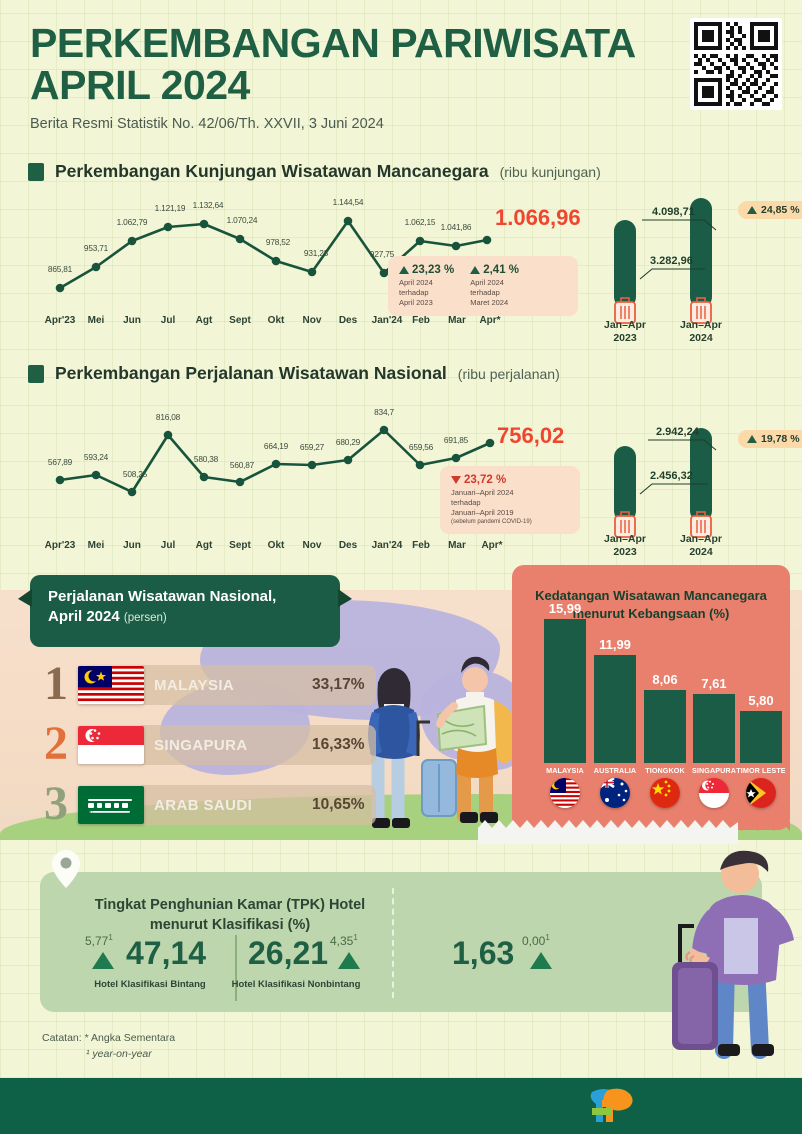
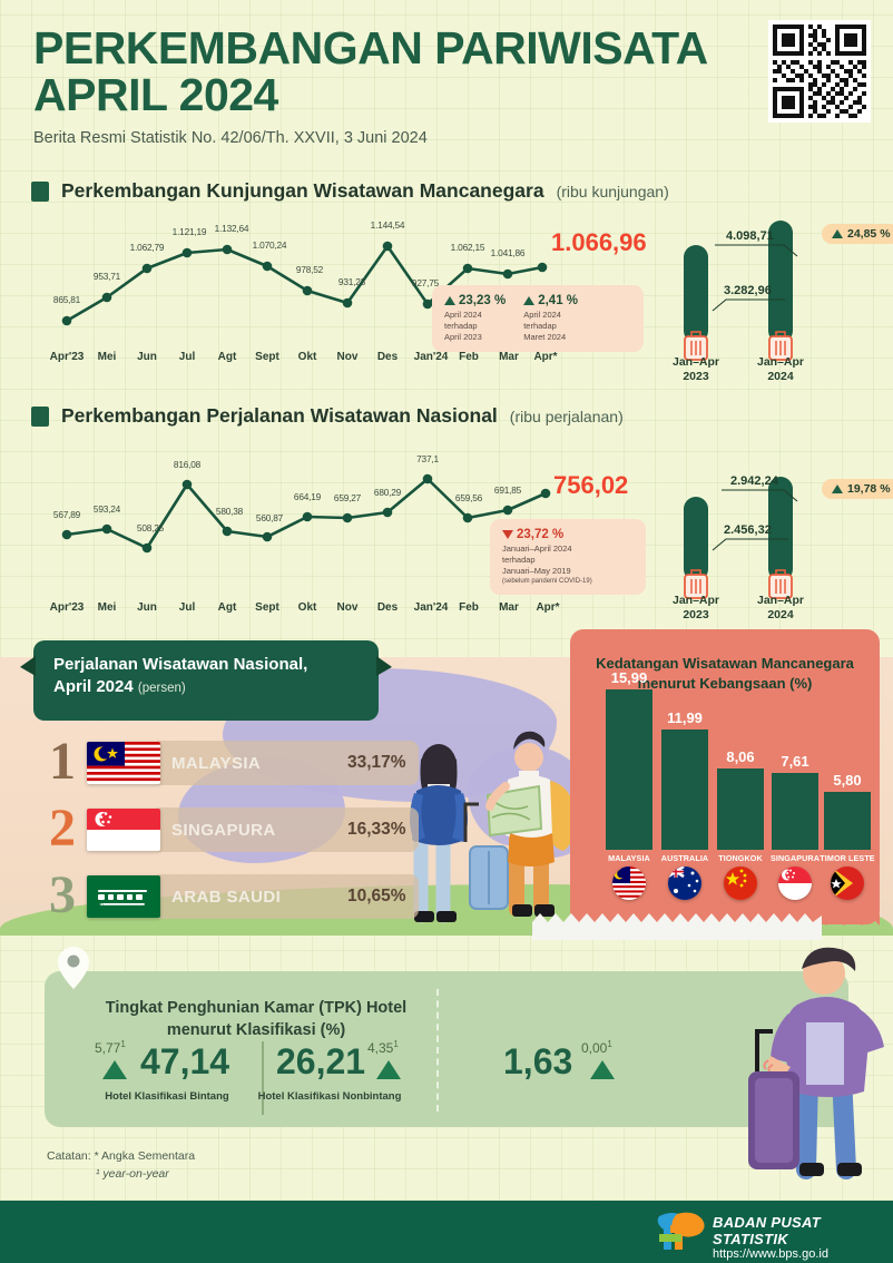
  PERKEMBANGAN PARIWISATA
  APRIL 2024
  Berita Resmi Statistik No. 42/06/Th. XXVII, 3 Juni 2024
  Perkembangan Kunjungan Wisatawan Mancanegara
  (ribu kunjungan)
  865,81
  953,71
  1.062,79
  1.121,19
  1.132,64
  1.070,24
  978,52
  931,23
  1.144,54
  927,75
  1.062,15
  1.041,86
  1.066,96
  Apr'23
  Mei
  Jun
  Jul
  Agt
  Sept
  Okt
  Nov
  Des
  Jan'24
  Feb
  Mar
  Apr*
  23,23 %
  April 2024
  terhadap
  April 2023
  2,41 %
  April 2024
  terhadap
  Maret 2024
  4.098,71
  3.282,96
  Jan–Apr
  2023
  Jan–Apr
  2024
  24,85 %
  Perkembangan Perjalanan Wisatawan Nasional
  (ribu perjalanan)
  567,89
  593,24
  508,25
  816,08
  580,38
  560,87
  664,19
  659,27
  680,29
- 834,7
+ 737,1
  659,56
  691,85
  756,02
  Apr'23
  Mei
  Jun
  Jul
  Agt
  Sept
  Okt
  Nov
  Des
  Jan'24
  Feb
  Mar
  Apr*
  23,72 %
  Januari–April 2024
  terhadap
- Januari–April 2019
+ Januari–May 2019
  2.942,24
  2.456,32
  Jan–Apr
  2023
  Jan–Apr
  2024
  19,78 %
  Perjalanan Wisatawan Nasional,
  April 2024 (persen)
  1
  MALAYSIA
  33,17%
  2
  SINGAPURA
  16,33%
  3
  ARAB SAUDI
  10,65%
  Kedatangan Wisatawan Mancanegara
  menurut Kebangsaan (%)
  15,99
  11,99
  8,06
  7,61
  5,80
  MALAYSIA
  AUSTRALIA
  TIONGKOK
  SINGAPURA
  TIMOR LESTE
  Tingkat Penghunian Kamar (TPK) Hotel
  menurut Klasifikasi (%)
  5,771
  47,14
  Hotel Klasifikasi Bintang
  26,21
  4,351
  Hotel Klasifikasi Nonbintang
  1,63
  0,001
  Catatan: * Angka Sementara
  ¹ year-on-year
+ BADAN PUSAT STATISTIK
+ https://www.bps.go.id
